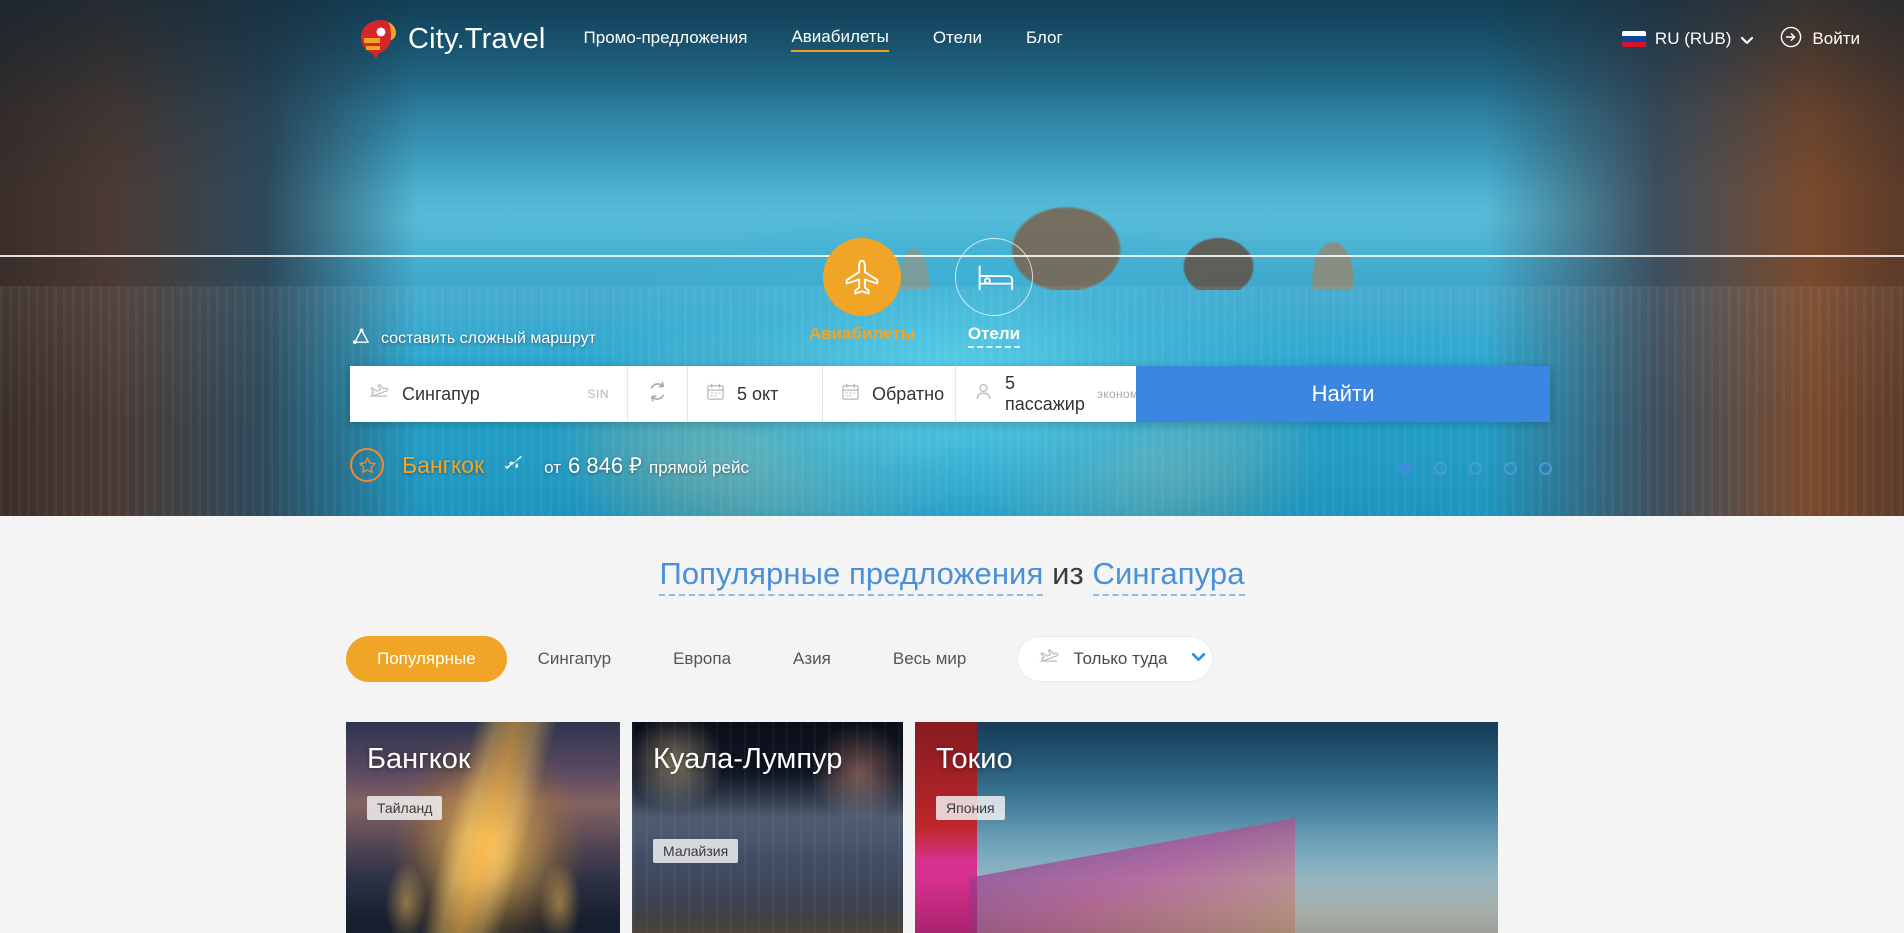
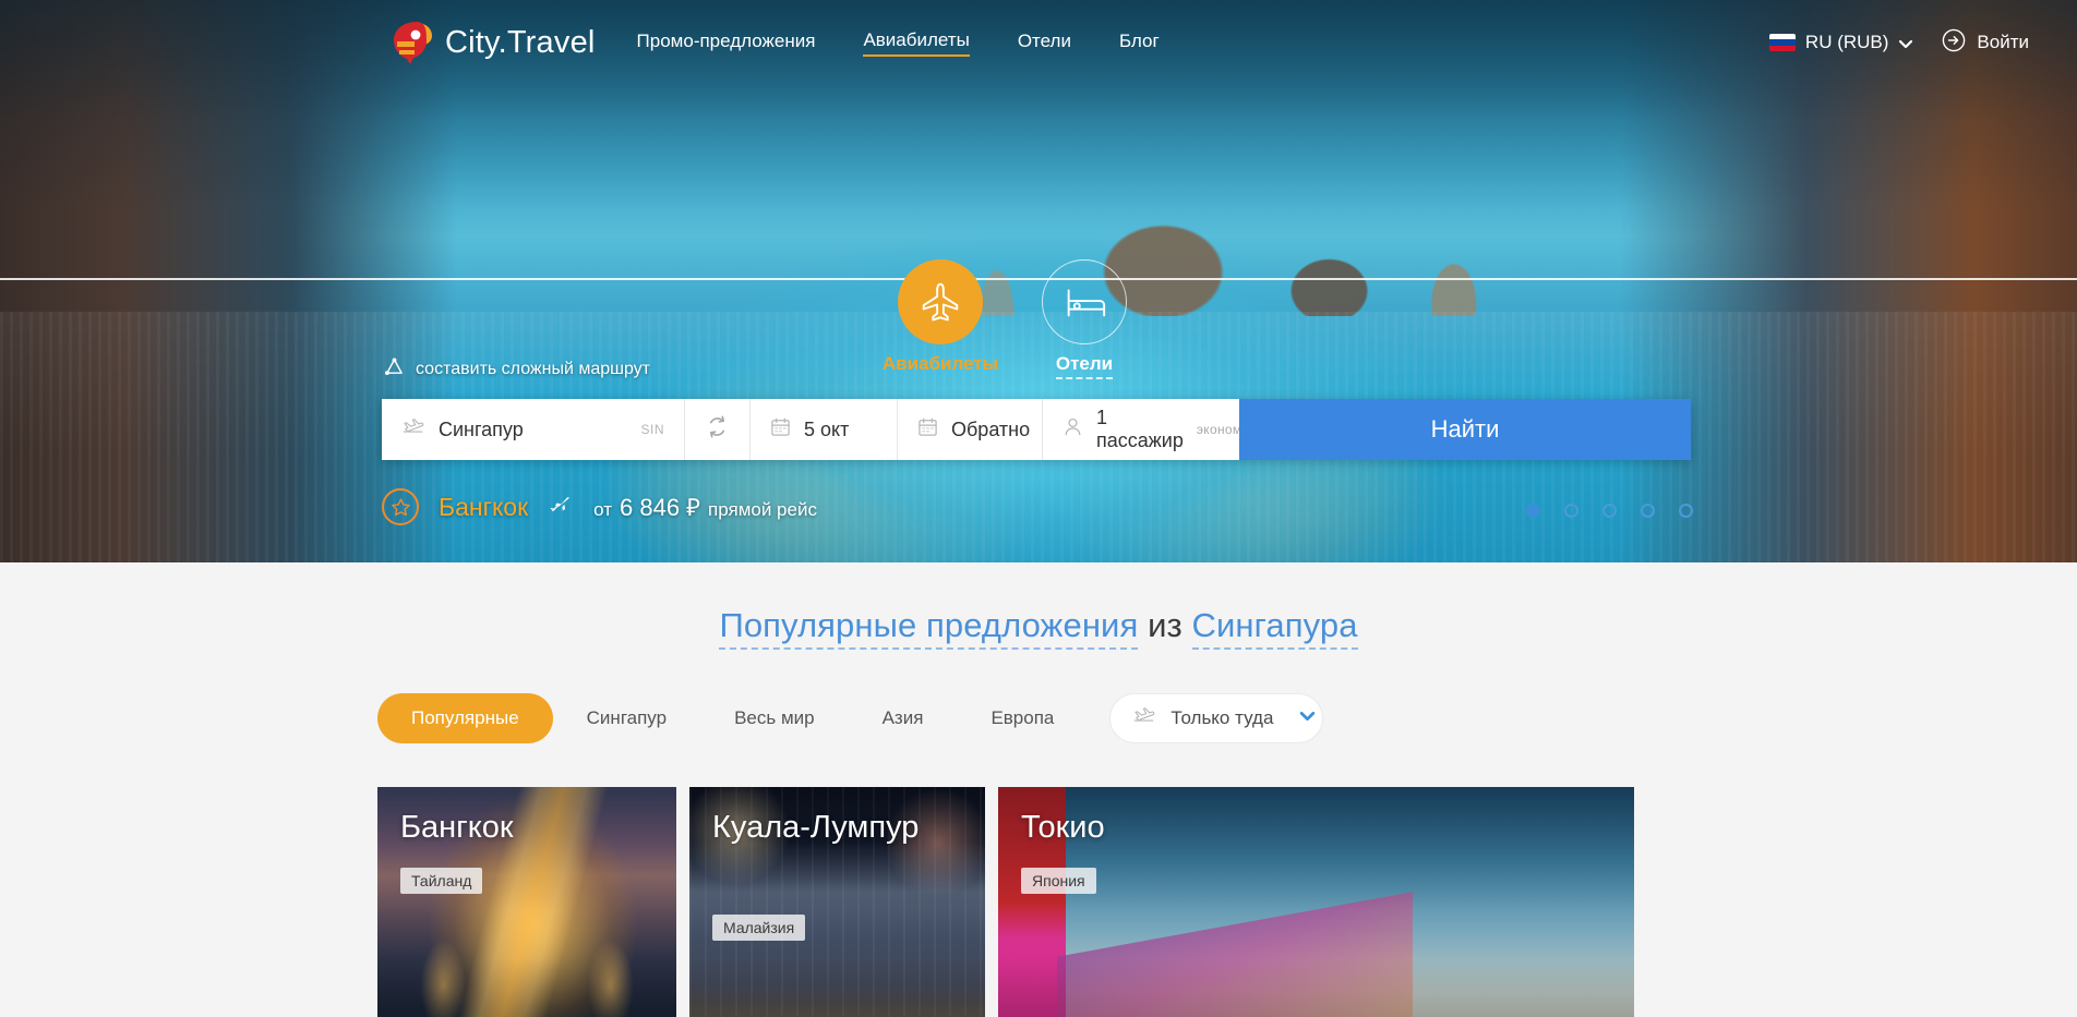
  City.Travel
  Промо-предложения
  Авиабилеты
  Отели
  Блог
  RU (RUB)
  Войти
  Авиабилеты
  Отели
  составить сложный маршрут
  Сингапур
  SIN
  5 окт
  Обратно
- 5 пассажир
+ 1 пассажир
  эконом
  Найти
  Бангкок
  от
  6 846 ₽
  прямой рейс
  Популярные предложения из Сингапура
  Популярные
  Сингапур
- Европа
+ Весь мир
  Азия
- Весь мир
+ Европа
  Только туда
  Бангкок
  Тайланд
  Куала-Лумпур
  Малайзия
  Токио
  Япония
